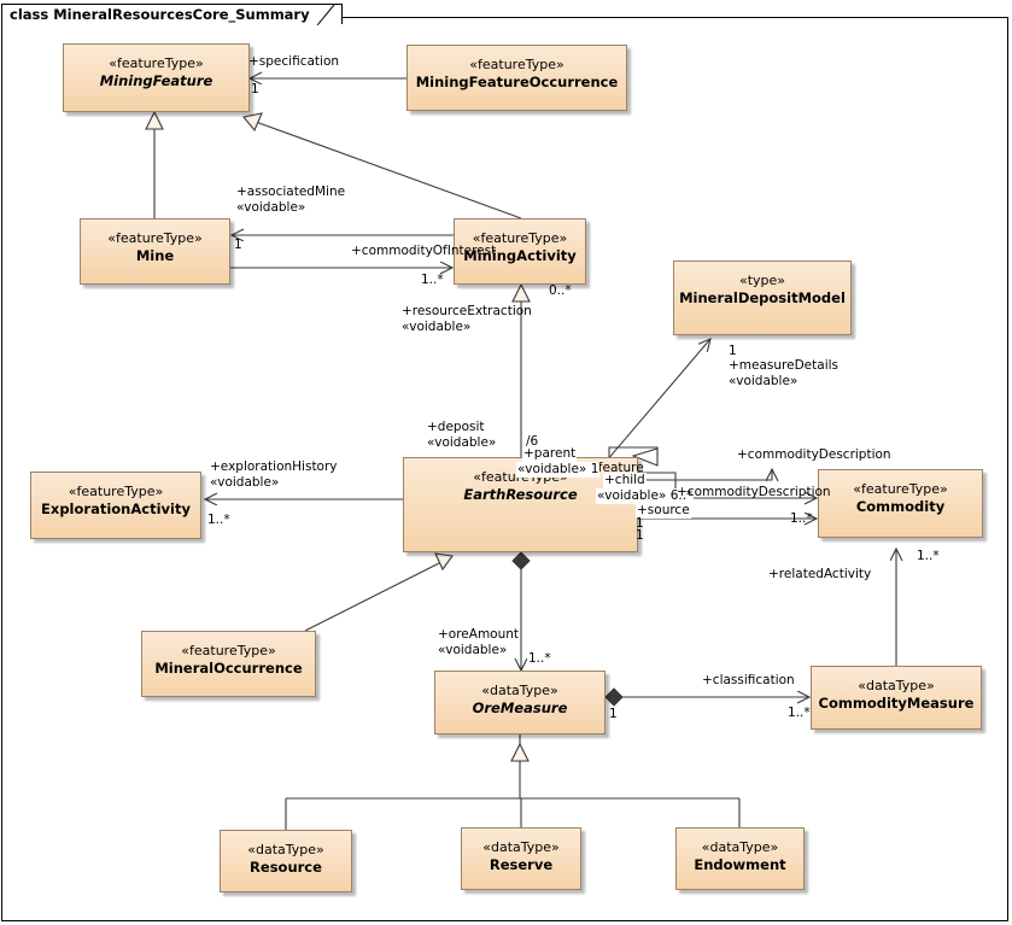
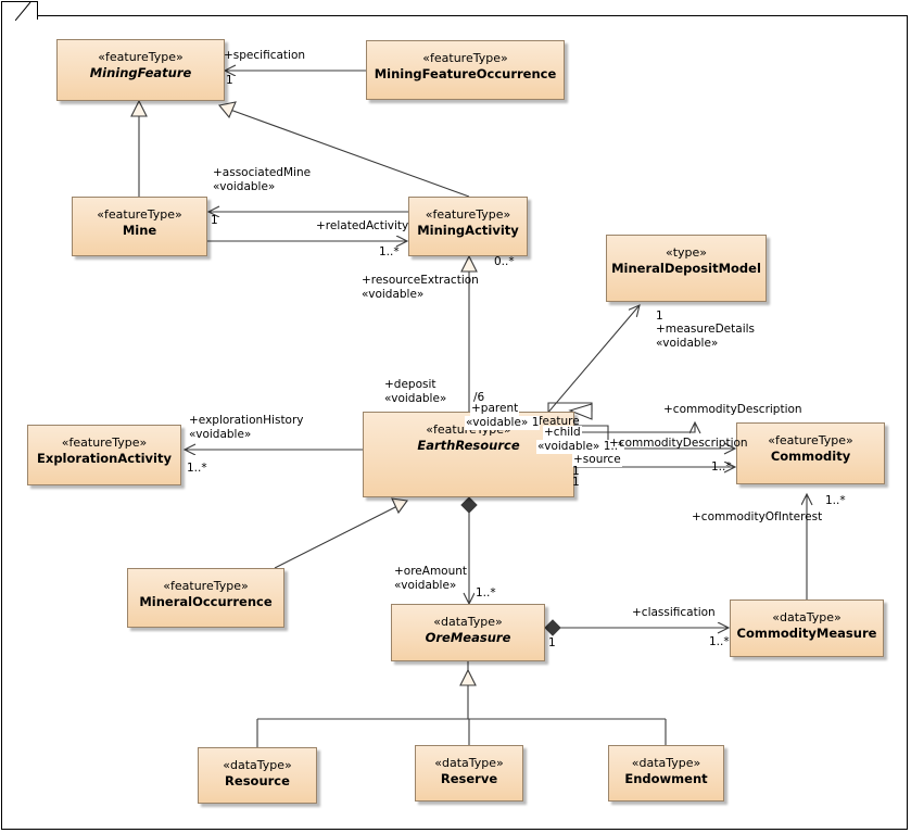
- class MineralResourcesCore_Summary
  «featureType»
  MiningFeature
  «featureType»
  MiningFeatureOccurrence
  «featureType»
  Mine
  «featureType»
  MiningActivity
  «type»
  MineralDepositModel
  «featureType»
  ExplorationActivity
  «featureType»
  EarthResource
  «featureType»
  Commodity
  «featureType»
  MineralOccurrence
  «dataType»
  OreMeasure
  «dataType»
  CommodityMeasure
  «dataType»
  Resource
  «dataType»
  Reserve
  «dataType»
  Endowment
  +specification
  1
  +associatedMine
  «voidable»
  1
- +commodityOfInterest
+ +relatedActivity
  1..*
  0..*
  +resourceExtraction
  «voidable»
  1
  +measureDetails
  «voidable»
  +deposit
  «voidable»
  /6
  +explorationHistory
  «voidable»
  +commodityDescription
  +parent
  feature
  «voidable» 1
  +child
- «voidable» 6..*
+ «voidable» 1..*
  +commodityDescription
  +source
  1
  1..*
  1
  1..*
  1..*
- +relatedActivity
+ +commodityOfInterest
  +oreAmount
  «voidable»
  1..*
  +classification
  1
  1..*
